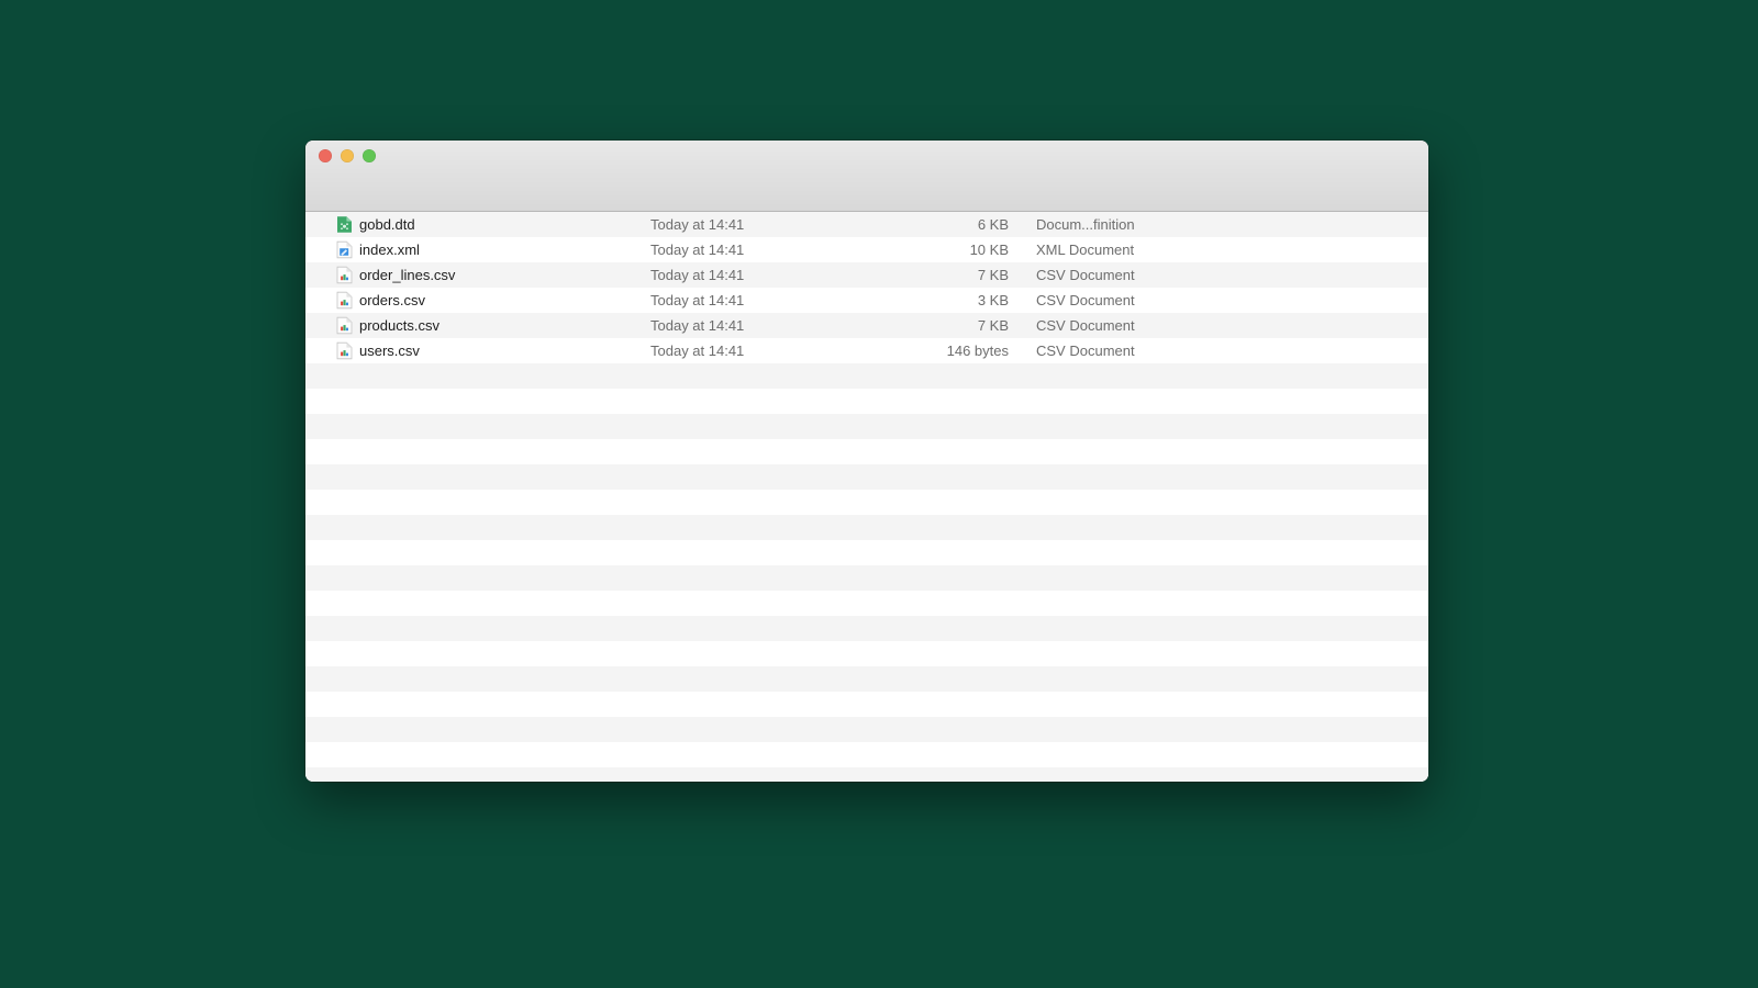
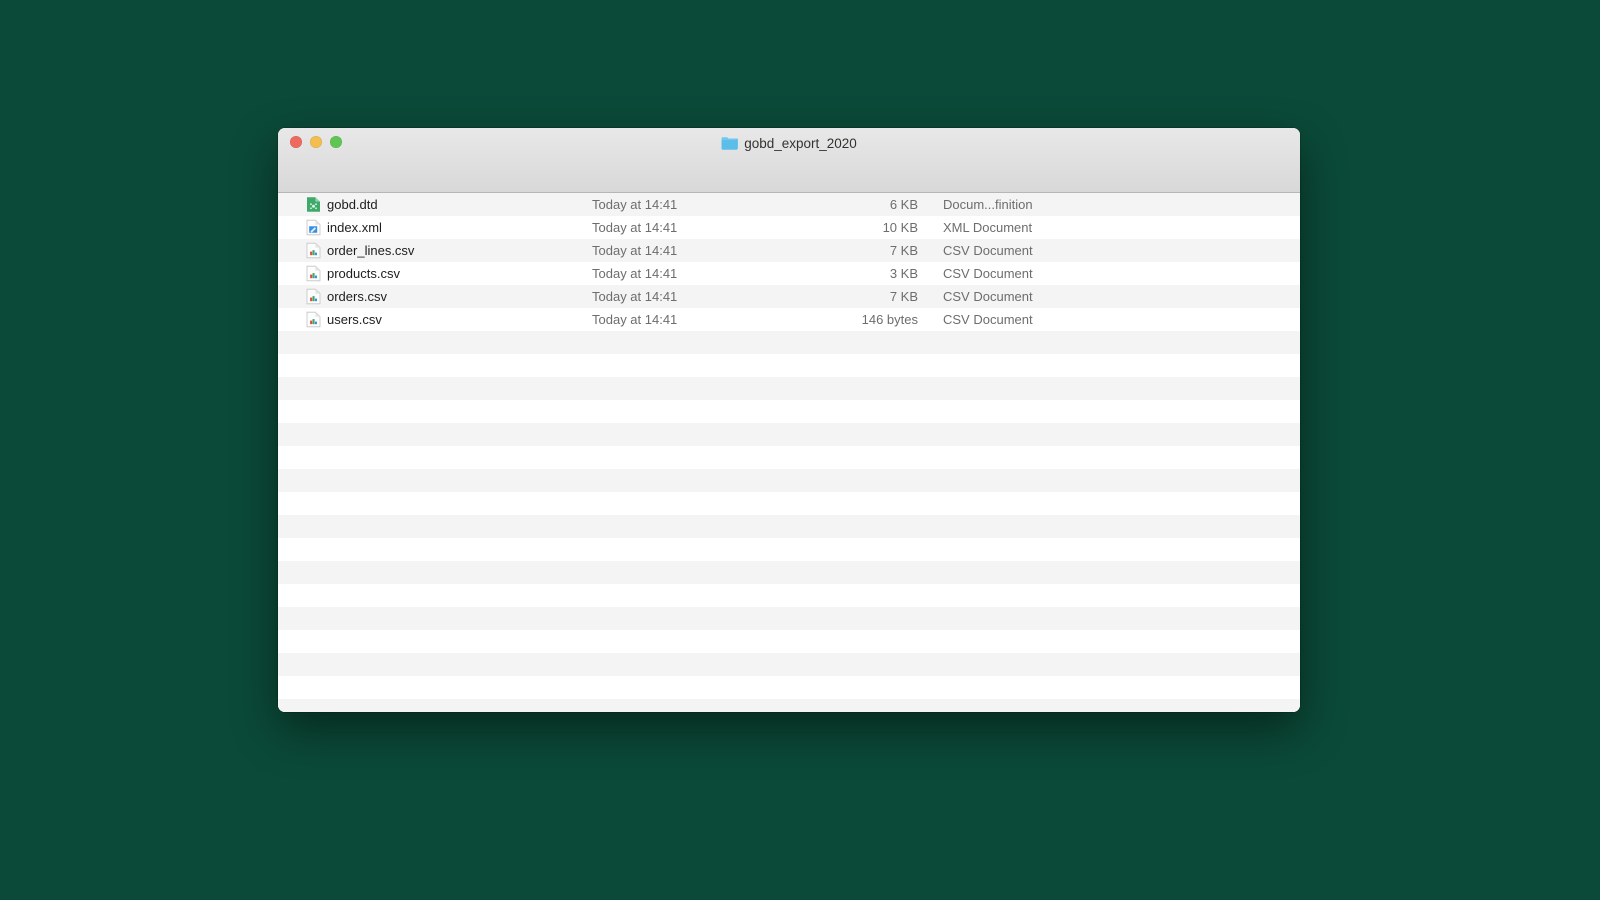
+ gobd_export_2020
  gobd.dtd
  Today at 14:41
  6 KB
  Docum...finition
  index.xml
  Today at 14:41
  10 KB
  XML Document
  order_lines.csv
  Today at 14:41
  7 KB
  CSV Document
- orders.csv
+ products.csv
  Today at 14:41
  3 KB
  CSV Document
- products.csv
+ orders.csv
  Today at 14:41
  7 KB
  CSV Document
  users.csv
  Today at 14:41
  146 bytes
  CSV Document
